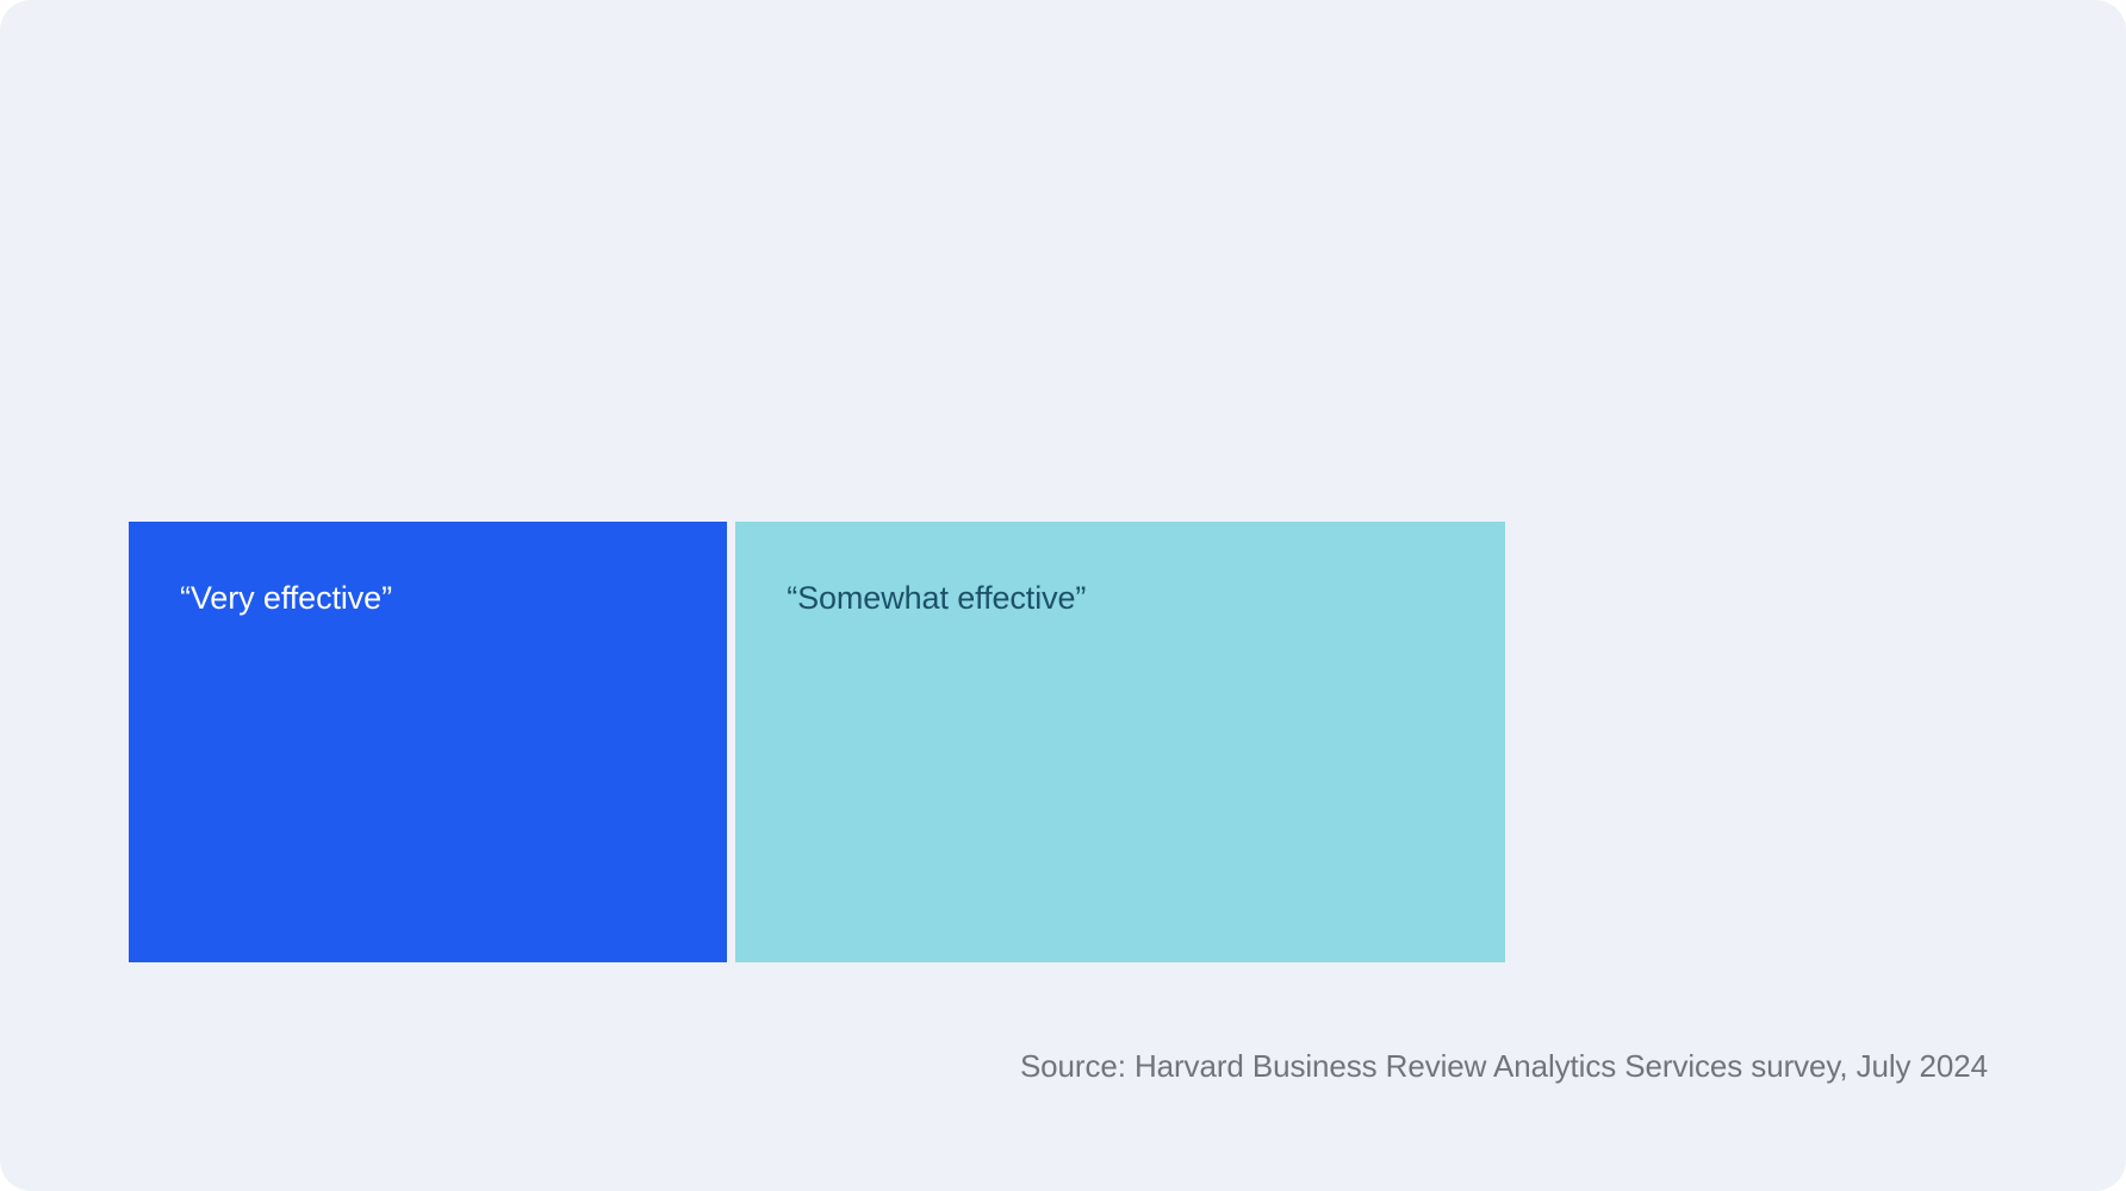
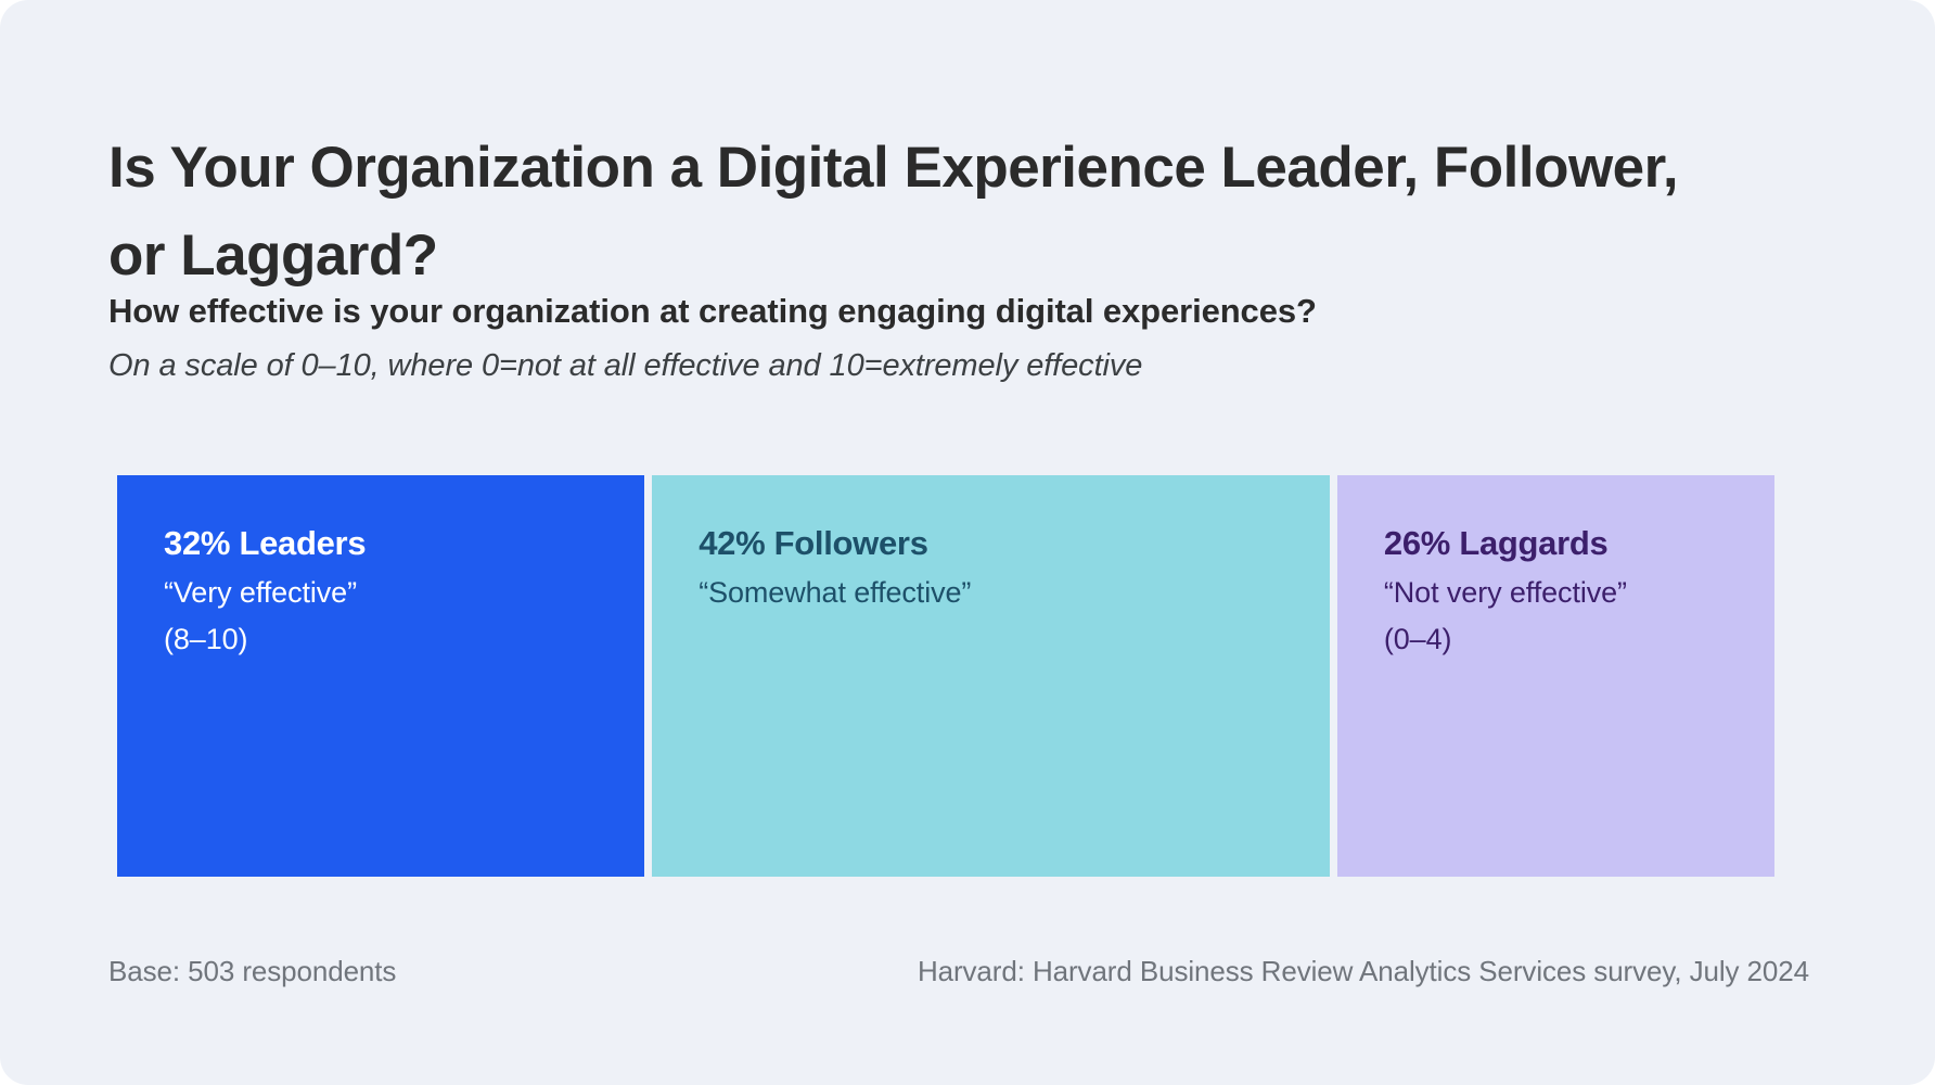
+ Is Your Organization a Digital Experience Leader, Follower, or Laggard?
+ How effective is your organization at creating engaging digital experiences?
+ On a scale of 0–10, where 0=not at all effective and 10=extremely effective
+ 32% Leaders
  “Very effective”
+ (8–10)
+ 42% Followers
  “Somewhat effective”
+ 26% Laggards
+ “Not very effective”
+ (0–4)
+ Base: 503 respondents
- Source: Harvard Business Review Analytics Services survey, July 2024
+ Harvard: Harvard Business Review Analytics Services survey, July 2024
